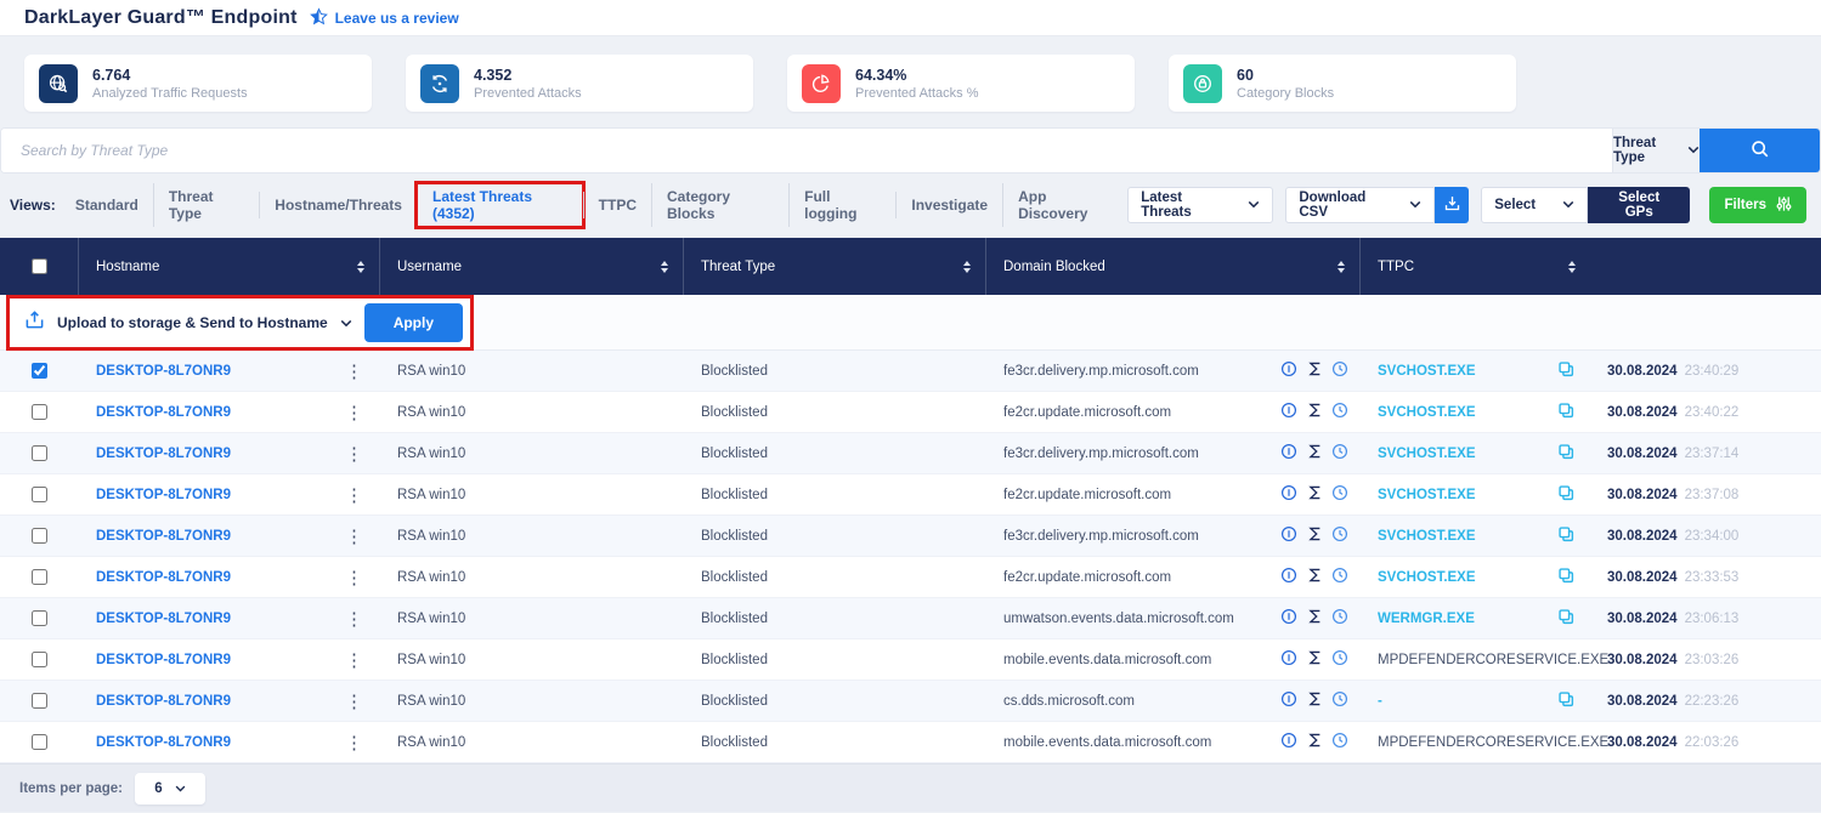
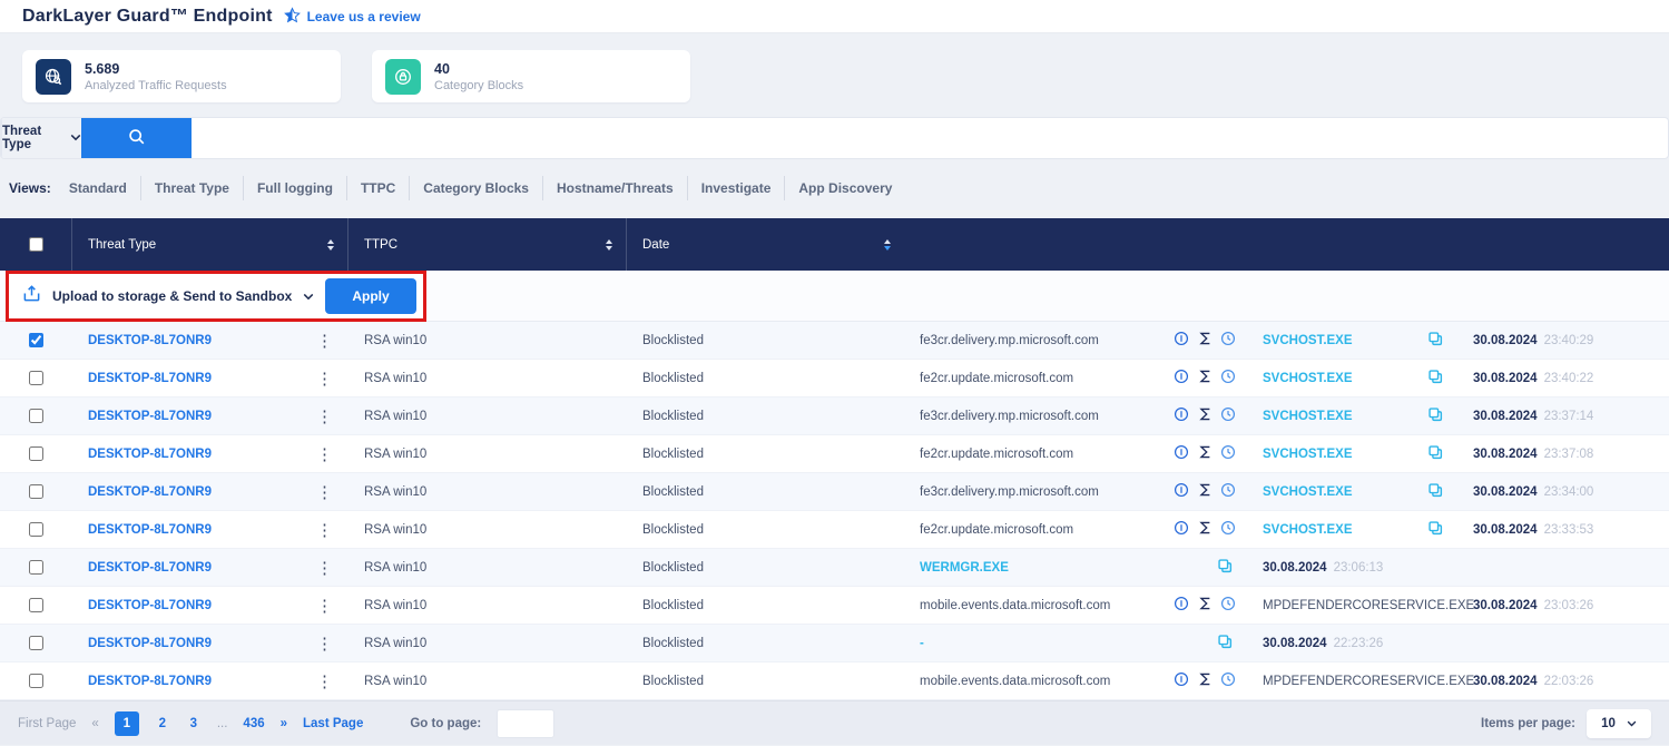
  DarkLayer Guard™ Endpoint
  Leave us a review
- 6.764
+ 5.689
  Analyzed Traffic Requests
- 4.352
- Prevented Attacks
- 64.34%
- Prevented Attacks %
- 60
+ 40
  Category Blocks
- Search by Threat Type
  Threat Type
  Views:
  Standard
  Threat Type
- Hostname/Threats
+ Full logging
- Latest Threats (4352)
  TTPC
  Category Blocks
- Full logging
+ Hostname/Threats
  Investigate
  App Discovery
- Latest Threats
- Download CSV
- Select
- Select GPs
- Filters
- Hostname
- Username
  Threat Type
- Domain Blocked
  TTPC
+ Date
- Upload to storage & Send to Hostname
+ Upload to storage & Send to Sandbox
  Apply
  DESKTOP-8L7ONR9
  ⋮
  RSA win10
  Blocklisted
  fe3cr.delivery.mp.microsoft.com
  SVCHOST.EXE
  30.08.2024
  23:40:29
  DESKTOP-8L7ONR9
  ⋮
  RSA win10
  Blocklisted
  fe2cr.update.microsoft.com
  SVCHOST.EXE
  30.08.2024
  23:40:22
  DESKTOP-8L7ONR9
  ⋮
  RSA win10
  Blocklisted
  fe3cr.delivery.mp.microsoft.com
  SVCHOST.EXE
  30.08.2024
  23:37:14
  DESKTOP-8L7ONR9
  ⋮
  RSA win10
  Blocklisted
  fe2cr.update.microsoft.com
  SVCHOST.EXE
  30.08.2024
  23:37:08
  DESKTOP-8L7ONR9
  ⋮
  RSA win10
  Blocklisted
  fe3cr.delivery.mp.microsoft.com
  SVCHOST.EXE
  30.08.2024
  23:34:00
  DESKTOP-8L7ONR9
  ⋮
  RSA win10
  Blocklisted
  fe2cr.update.microsoft.com
  SVCHOST.EXE
  30.08.2024
  23:33:53
  DESKTOP-8L7ONR9
  ⋮
  RSA win10
  Blocklisted
- umwatson.events.data.microsoft.com
  WERMGR.EXE
  30.08.2024
  23:06:13
  DESKTOP-8L7ONR9
  ⋮
  RSA win10
  Blocklisted
  mobile.events.data.microsoft.com
  MPDEFENDERCORESERVICE.EXE
  30.08.2024
  23:03:26
  DESKTOP-8L7ONR9
  ⋮
  RSA win10
  Blocklisted
- cs.dds.microsoft.com
  -
  30.08.2024
  22:23:26
  DESKTOP-8L7ONR9
  ⋮
  RSA win10
  Blocklisted
  mobile.events.data.microsoft.com
  MPDEFENDERCORESERVICE.EXE
  30.08.2024
  22:03:26
+ First Page
+ «
+ 1
+ 2
+ 3
+ ...
+ 436
+ »
+ Last Page
+ Go to page:
  Items per page:
- 6
+ 10
